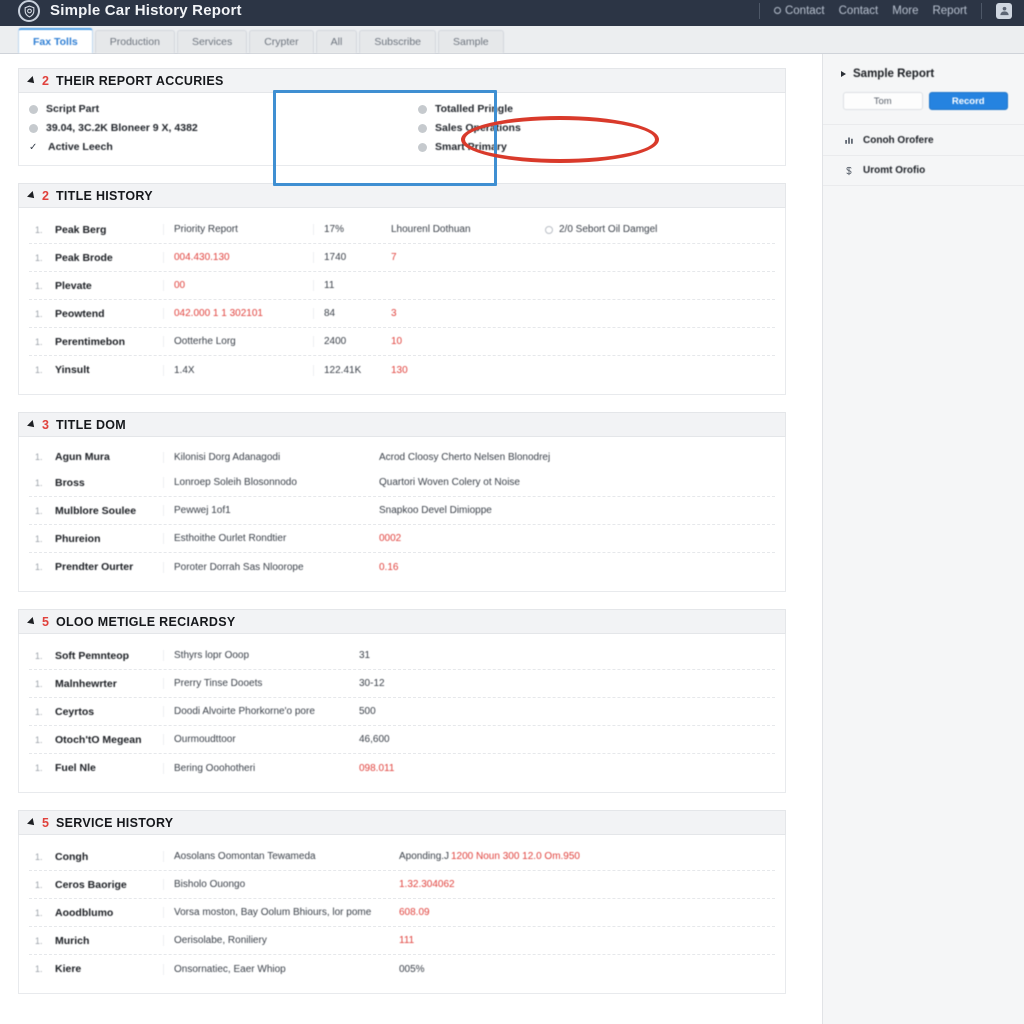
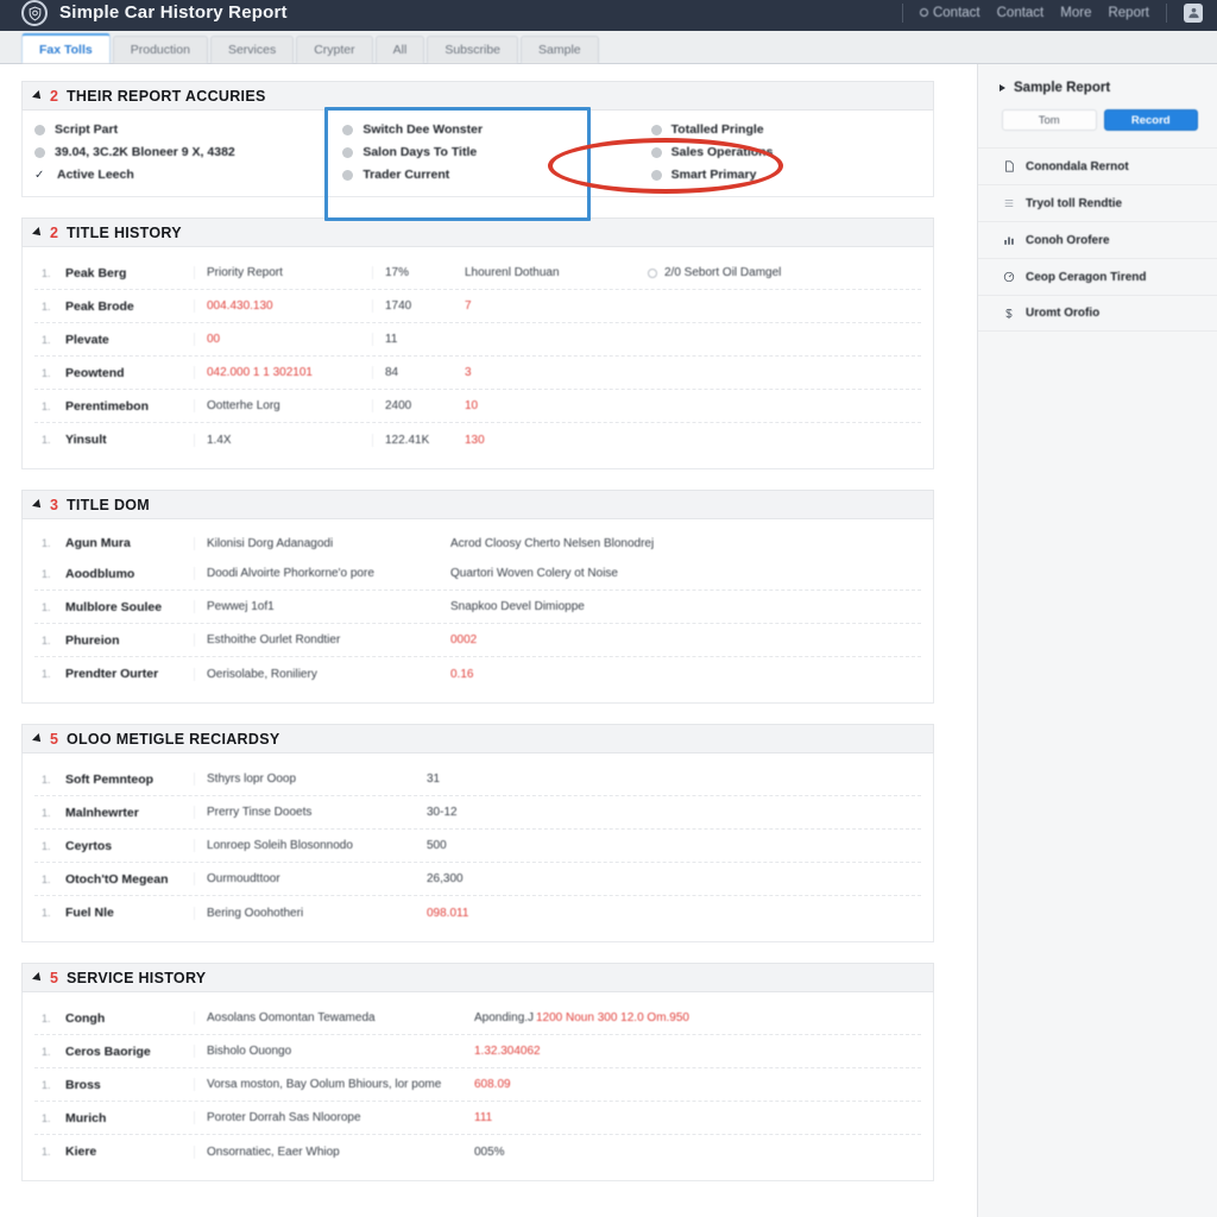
  Simple Car History Report
  Contact
  Contact
  More
  Report
  Fax Tolls
  Production
  Services
  Crypter
  All
  Subscribe
  Sample
  2
  THEIR REPORT ACCURIES
  Script Part
  39.04, 3C.2K Bloneer 9 X, 4382
  ✓
  Active Leech
+ Switch Dee Wonster
+ Salon Days To Title
+ Trader Current
  Totalled Pringle
  Sales Operations
  Smart Primary
  2
  TITLE HISTORY
  1.
  Peak Berg
  Priority Report
  17%
  Lhourenl Dothuan
  2/0 Sebort Oil Damgel
  1.
  Peak Brode
  004.430.130
  1740
  7
  1.
  Plevate
  00
  11
  1.
  Peowtend
  042.000 1 1 302101
  84
  3
  1.
  Perentimebon
  Ootterhe Lorg
  2400
  10
  1.
  Yinsult
  1.4X
  122.41K
  130
  3
  TITLE DOM
  1.
  Agun Mura
  Kilonisi Dorg Adanagodi
  Acrod Cloosy Cherto Nelsen Blonodrej
  1.
- Bross
+ Aoodblumo
- Lonroep Soleih Blosonnodo
+ Doodi Alvoirte Phorkorne'o pore
  Quartori Woven Colery ot Noise
  1.
  Mulblore Soulee
  Pewwej 1of1
  Snapkoo Devel Dimioppe
  1.
  Phureion
  Esthoithe Ourlet Rondtier
  0002
  1.
  Prendter Ourter
- Poroter Dorrah Sas Nloorope
+ Oerisolabe, Roniliery
  0.16
  5
  OLOO METIGLE RECIARDSY
  1.
  Soft Pemnteop
  Sthyrs lopr Ooop
  31
  1.
  Malnhewrter
  Prerry Tinse Dooets
  30-12
  1.
  Ceyrtos
- Doodi Alvoirte Phorkorne'o pore
+ Lonroep Soleih Blosonnodo
  500
  1.
  Otoch'tO Megean
  Ourmoudttoor
- 46,600
+ 26,300
  1.
  Fuel Nle
  Bering Ooohotheri
  098.011
  5
  SERVICE HISTORY
  1.
  Congh
  Aosolans Oomontan Tewameda
  Aponding.J
  1200 Noun 300 12.0 Om.950
  1.
  Ceros Baorige
  Bisholo Ouongo
  1.32.304062
  1.
- Aoodblumo
+ Bross
  Vorsa moston, Bay Oolum Bhiours, lor pome
  608.09
  1.
  Murich
- Oerisolabe, Roniliery
+ Poroter Dorrah Sas Nloorope
  111
  1.
  Kiere
  Onsornatiec, Eaer Whiop
  005%
  Sample Report
  Tom
  Record
+ Conondala Rernot
+ Tryol toll Rendtie
  Conoh Orofere
+ Ceop Ceragon Tirend
  Uromt Orofio
